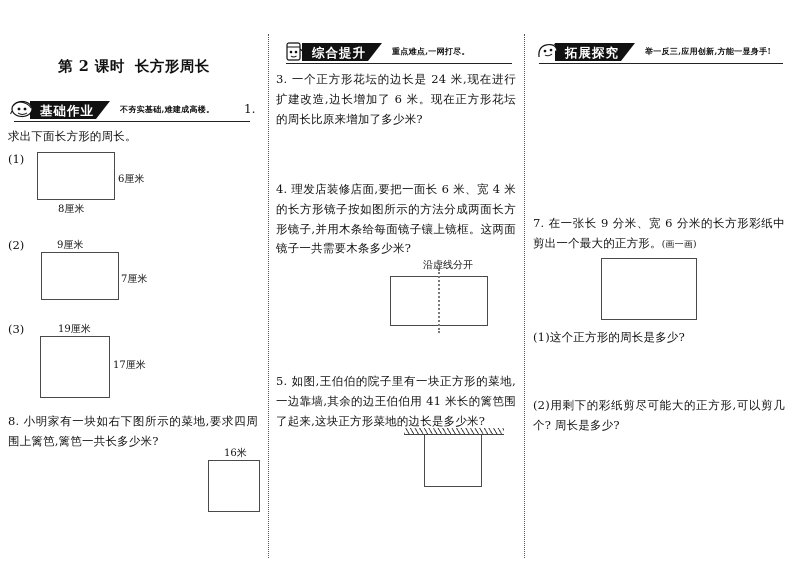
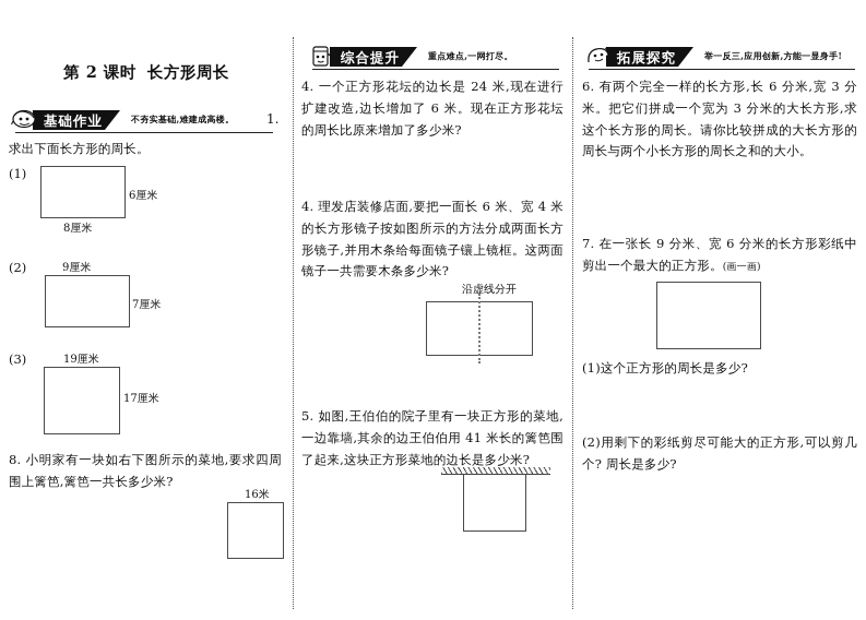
  第 2 课时 长方形周长
  基础作业
  不夯实基础,难建成高楼。
  1.
  求出下面长方形的周长。
  (1)
  6厘米
  8厘米
  (2)
  9厘米
  7厘米
  (3)
  19厘米
  17厘米
  8. 小明家有一块如右下图所示的菜地,要求四周围上篱笆,篱笆一共长多少米?
  16米
  综合提升
  重点难点,一网打尽。
- 3. 一个正方形花坛的边长是 24 米,现在进行扩建改造,边长增加了 6 米。现在正方形花坛的周长比原来增加了多少米?
+ 4. 一个正方形花坛的边长是 24 米,现在进行扩建改造,边长增加了 6 米。现在正方形花坛的周长比原来增加了多少米?
  4. 理发店装修店面,要把一面长 6 米、宽 4 米的长方形镜子按如图所示的方法分成两面长方形镜子,并用木条给每面镜子镶上镜框。这两面镜子一共需要木条多少米?
  沿虚线分开
  5. 如图,王伯伯的院子里有一块正方形的菜地,一边靠墙,其余的边王伯伯用 41 米长的篱笆围了起来,这块正方形菜地的边长是多少米?
  拓展探究
  举一反三,应用创新,方能一显身手!
+ 6. 有两个完全一样的长方形,长 6 分米,宽 3 分米。把它们拼成一个宽为 3 分米的大长方形,求这个长方形的周长。请你比较拼成的大长方形的周长与两个小长方形的周长之和的大小。
  7. 在一张长 9 分米、宽 6 分米的长方形彩纸中剪出一个最大的正方形。(画一画)
  (1)这个正方形的周长是多少?
  (2)用剩下的彩纸剪尽可能大的正方形,可以剪几个? 周长是多少?
